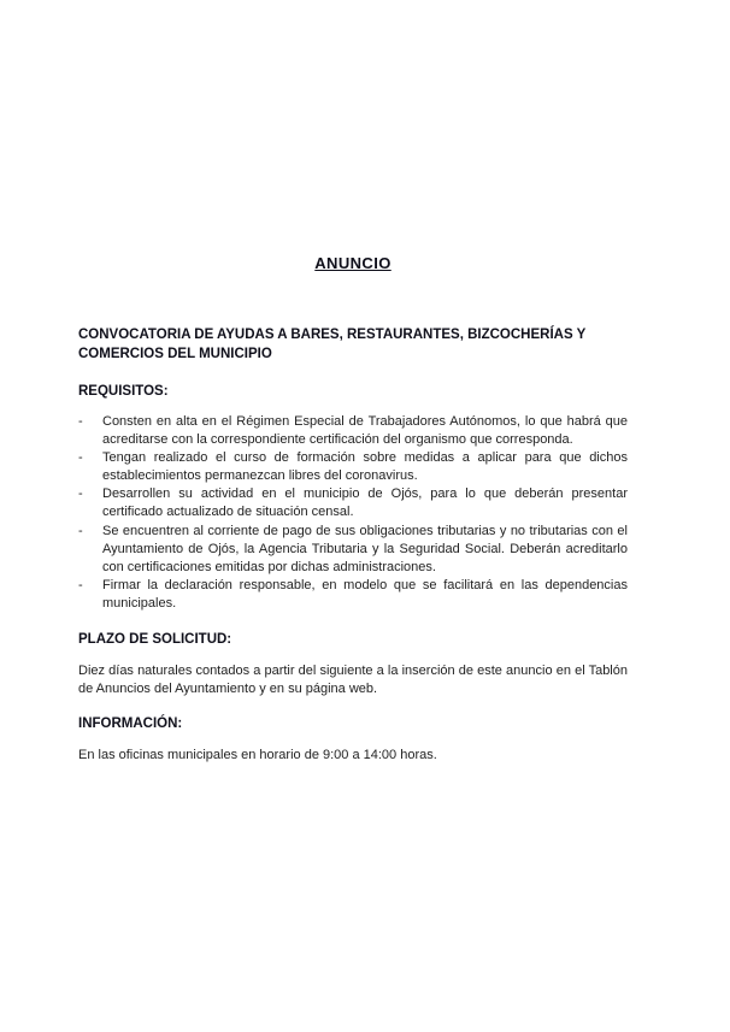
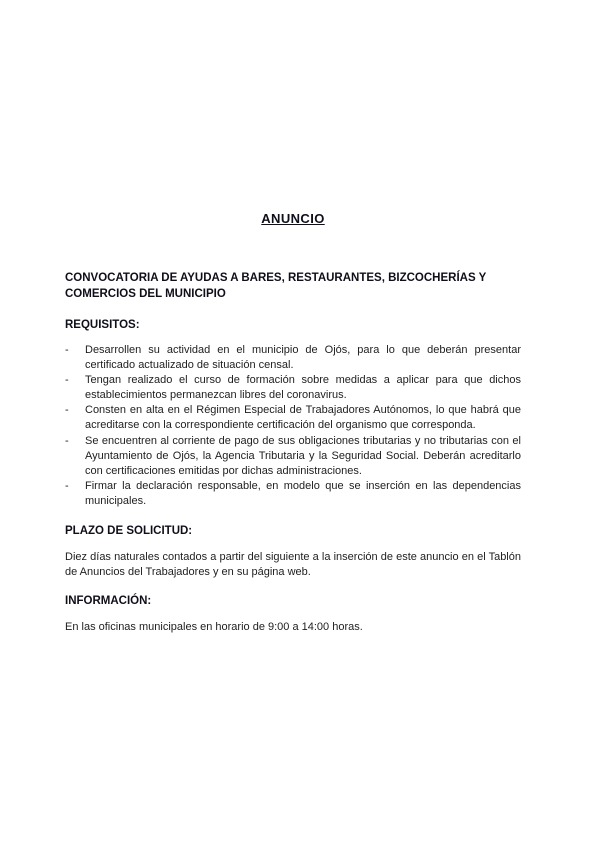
  ANUNCIO
  CONVOCATORIA DE AYUDAS A BARES, RESTAURANTES, BIZCOCHERÍAS Y COMERCIOS DEL MUNICIPIO
  REQUISITOS:
  -
- Consten en alta en el Régimen Especial de Trabajadores Autónomos, lo que habrá que acreditarse con la correspondiente certificación del organismo que corresponda.
+ Desarrollen su actividad en el municipio de Ojós, para lo que deberán presentar certificado actualizado de situación censal.
  -
  Tengan realizado el curso de formación sobre medidas a aplicar para que dichos establecimientos permanezcan libres del coronavirus.
  -
- Desarrollen su actividad en el municipio de Ojós, para lo que deberán presentar certificado actualizado de situación censal.
+ Consten en alta en el Régimen Especial de Trabajadores Autónomos, lo que habrá que acreditarse con la correspondiente certificación del organismo que corresponda.
  -
  Se encuentren al corriente de pago de sus obligaciones tributarias y no tributarias con el Ayuntamiento de Ojós, la Agencia Tributaria y la Seguridad Social. Deberán acreditarlo con certificaciones emitidas por dichas administraciones.
  -
- Firmar la declaración responsable, en modelo que se facilitará en las dependencias municipales.
+ Firmar la declaración responsable, en modelo que se inserción en las dependencias municipales.
  PLAZO DE SOLICITUD:
- Diez días naturales contados a partir del siguiente a la inserción de este anuncio en el Tablón de Anuncios del Ayuntamiento y en su página web.
+ Diez días naturales contados a partir del siguiente a la inserción de este anuncio en el Tablón de Anuncios del Trabajadores y en su página web.
  INFORMACIÓN:
  En las oficinas municipales en horario de 9:00 a 14:00 horas.
